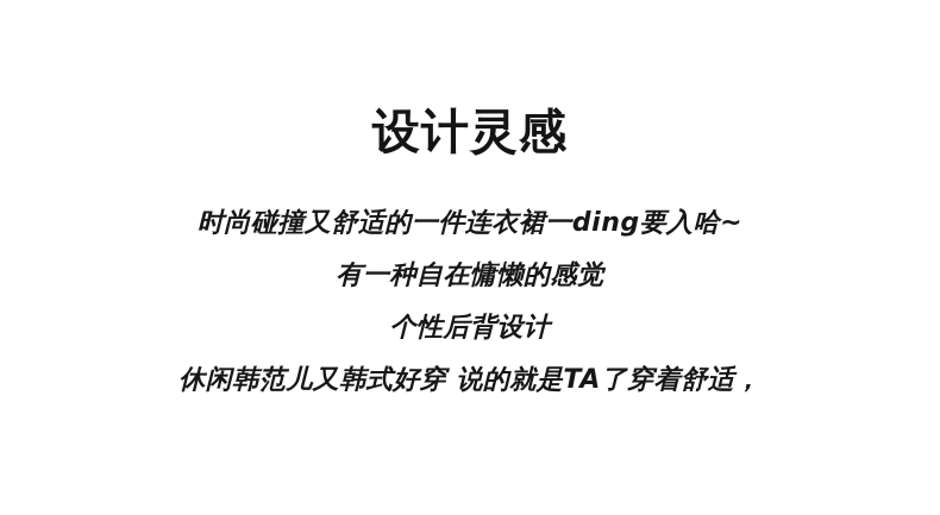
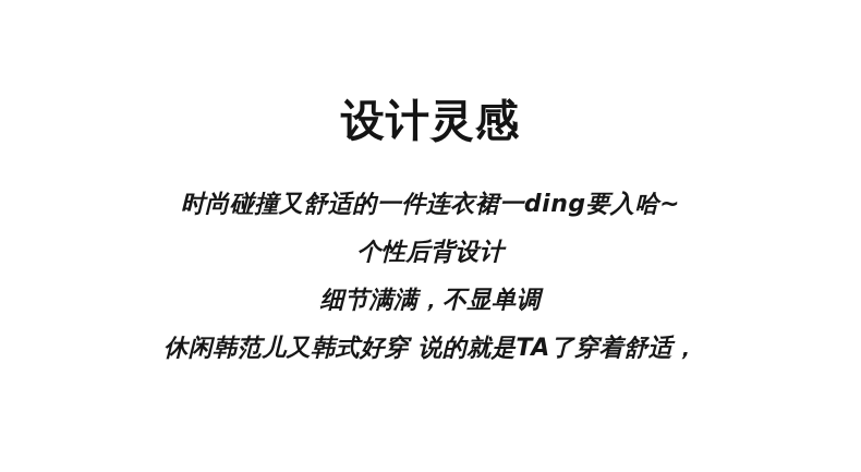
  设计灵感
  时尚碰撞又舒适的一件连衣裙一ding要入哈~
- 有一种自在慵懒的感觉
  个性后背设计
+ 细节满满，不显单调
  休闲韩范儿又韩式好穿 说的就是TA了穿着舒适，
